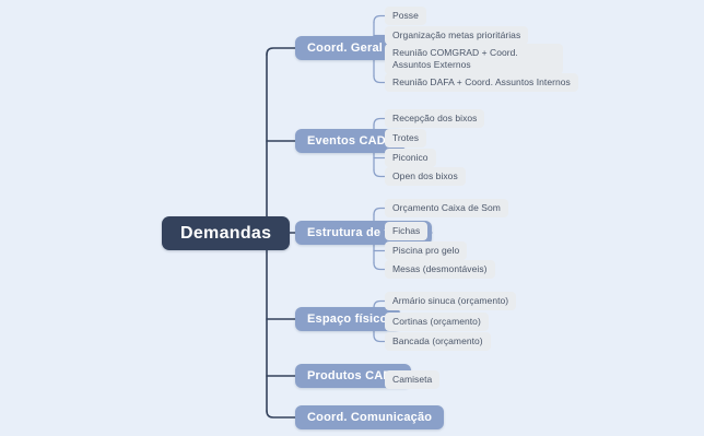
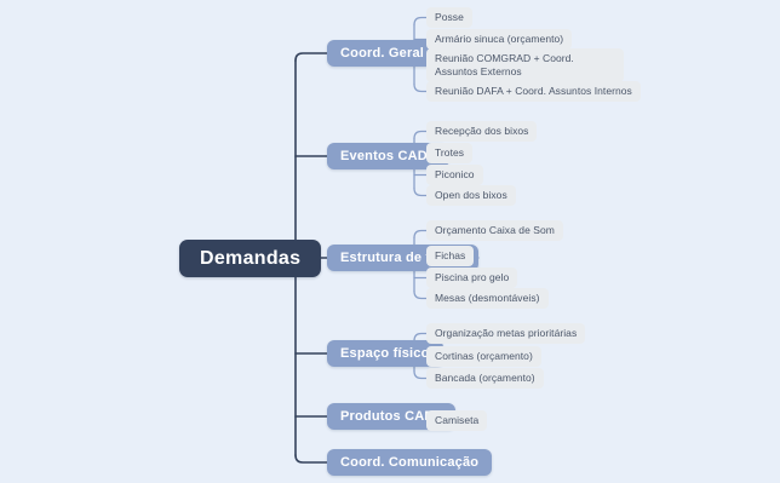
  Demandas
  Coord. Geral
  Posse
- Organização metas prioritárias
+ Armário sinuca (orçamento)
  Reunião COMGRAD + Coord. Assuntos Externos
  Reunião DAFA + Coord. Assuntos Internos
  Eventos CAD
  Recepção dos bixos
  Trotes
  Piconico
  Open dos bixos
  Orçamento Caixa de Som
  Fichas
  Piscina pro gelo
  Mesas (desmontáveis)
  Espaço físic
- Armário sinuca (orçamento)
+ Organização metas prioritárias
  Cortinas (orçamento)
  Bancada (orçamento)
  Produtos CA
  Camiseta
  Coord. Comunicação
